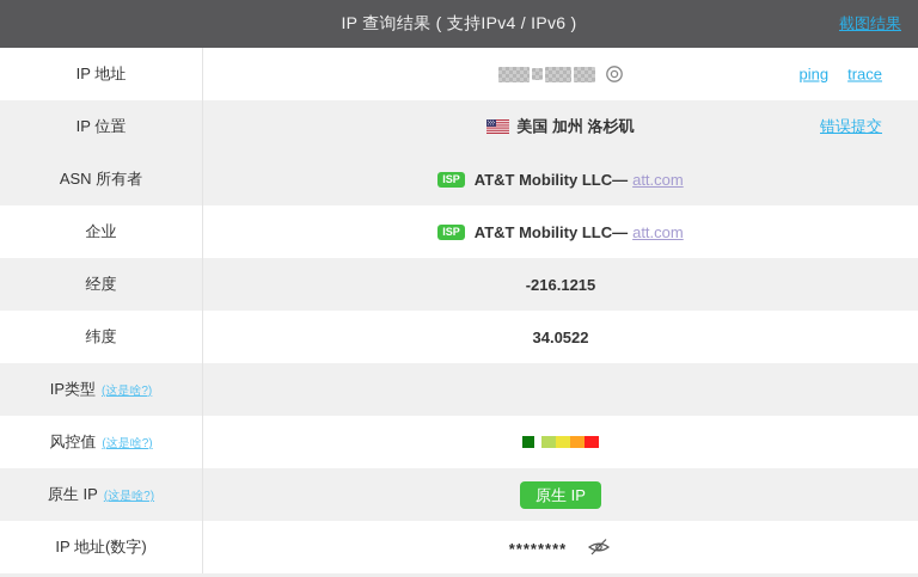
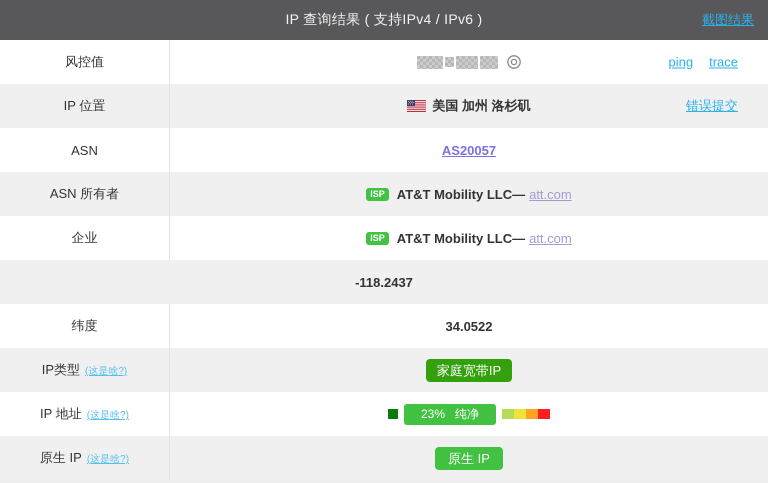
  IP 查询结果 ( 支持IPv4 / IPv6 )
  截图结果
- IP 地址
+ 风控值
  ping
  trace
  IP 位置
  美国 加州 洛杉矶
  错误提交
+ ASN
+ AS20057
  ASN 所有者
  ISP
  AT&T Mobility LLC—
  att.com
  企业
  ISP
  AT&T Mobility LLC—
  att.com
- 经度
- -216.1215
+ -118.2437
  纬度
  34.0522
  IP类型
  (这是啥?)
+ 家庭宽带IP
- 风控值
+ IP 地址
  (这是啥?)
+ 23%
+ 纯净
  原生 IP
  (这是啥?)
  原生 IP
- IP 地址(数字)
- ********
